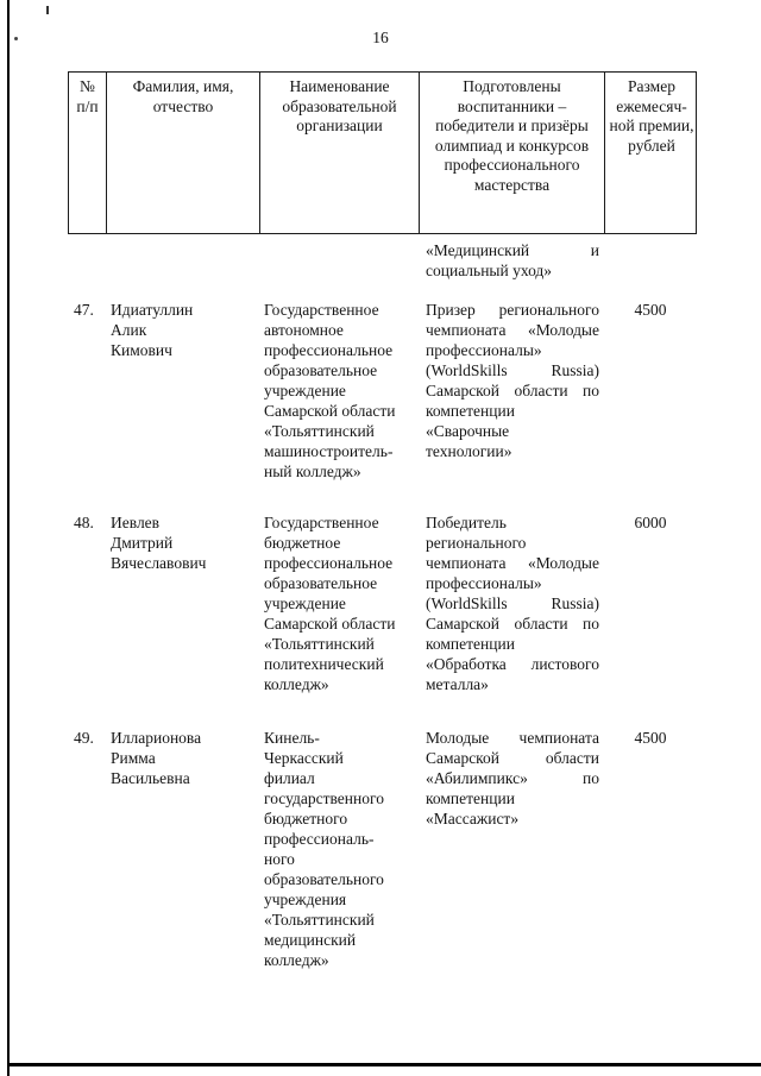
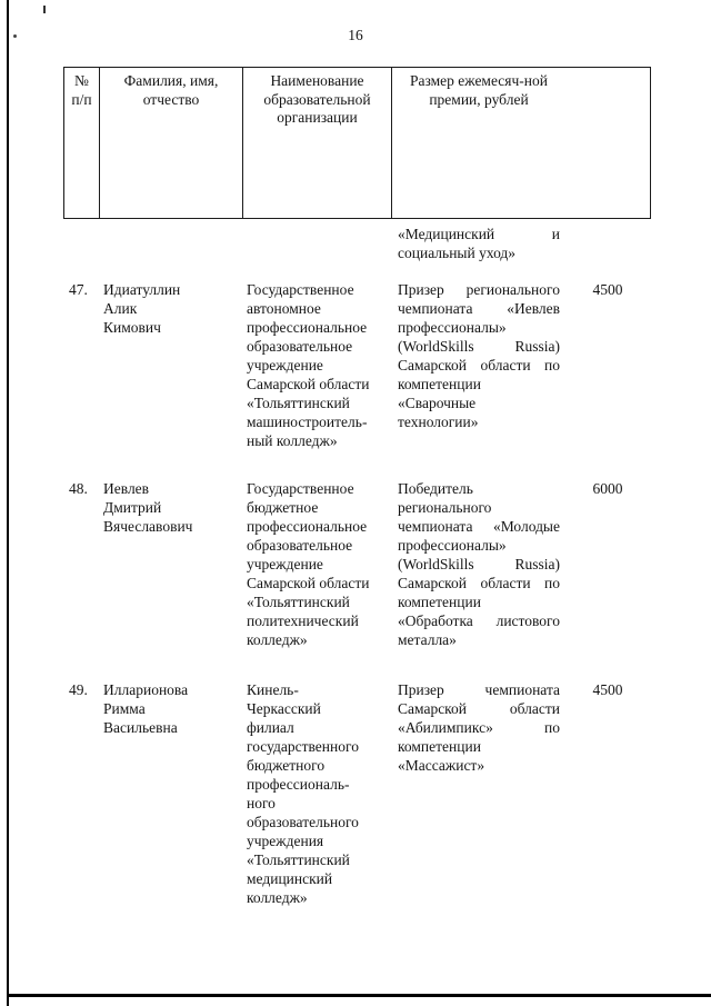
  16
  № п/п
  Фамилия, имя, отчество
  Наименование образовательной организации
- Подготовлены воспитанники – победители и призёры олимпиад и конкурсов профессионального мастерства
  Размер ежемесяч-ной премии, рублей
  «Медицинский и социальный уход»
  47.
  Идиатуллин
  Алик
  Кимович
  Государственное
  автономное
  профессиональное
  образовательное
  учреждение
  Самарской области
  «Тольяттинский
  машиностроитель-
  ный колледж»
- Призер регионального чемпионата «Молодые профессионалы» (WorldSkills Russia) Самарской области по компетенции «Сварочные технологии»
+ Призер регионального чемпионата «Иевлев профессионалы» (WorldSkills Russia) Самарской области по компетенции «Сварочные технологии»
  4500
  48.
  Иевлев
  Дмитрий
  Вячеславович
  Государственное
  бюджетное
  профессиональное
  образовательное
  учреждение
  Самарской области
  «Тольяттинский
  политехнический
  колледж»
  Победитель регионального чемпионата «Молодые профессионалы» (WorldSkills Russia) Самарской области по компетенции «Обработка листового металла»
  6000
  49.
  Илларионова
  Римма
  Васильевна
  Кинель-
  Черкасский
  филиал
  государственного
  бюджетного
  профессиональ-
  ного
  образовательного
  учреждения
  «Тольяттинский
  медицинский
  колледж»
- Молодые чемпионата Самарской области «Абилимпикс» по компетенции «Массажист»
+ Призер чемпионата Самарской области «Абилимпикс» по компетенции «Массажист»
  4500
